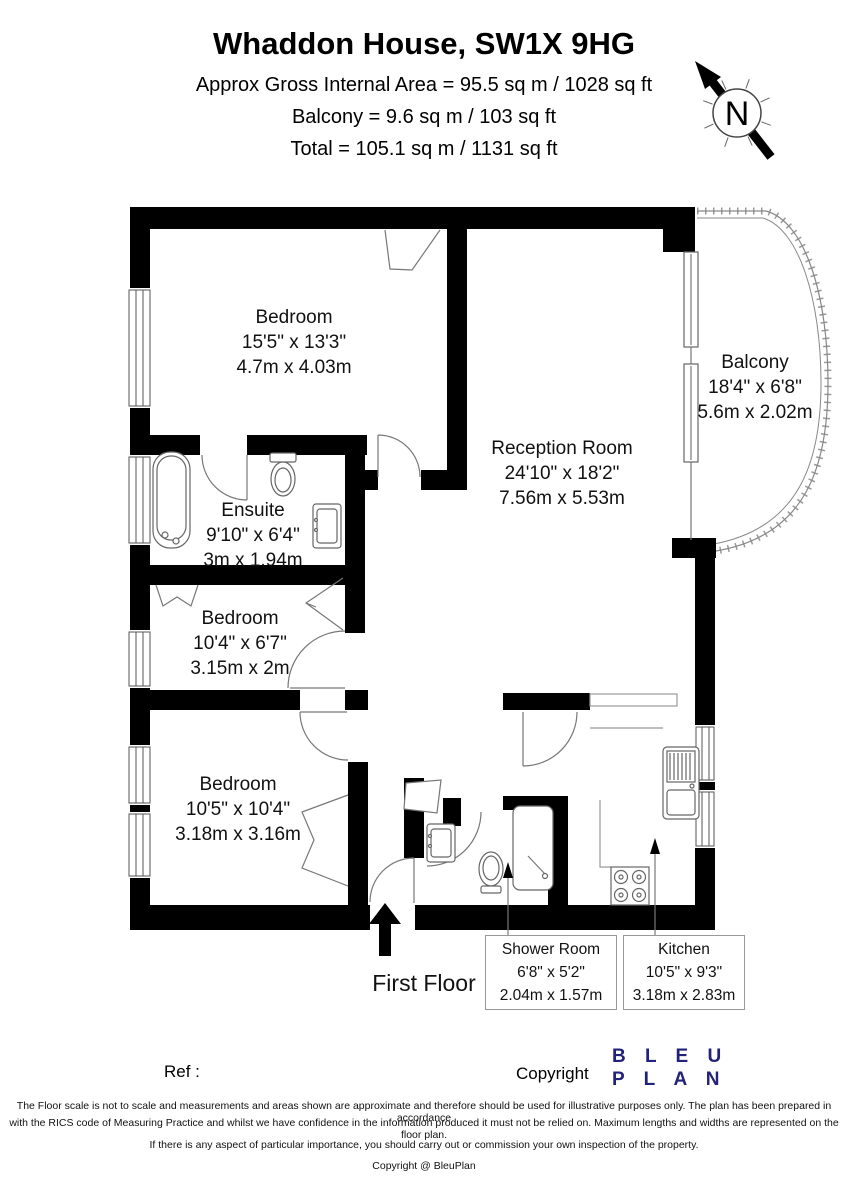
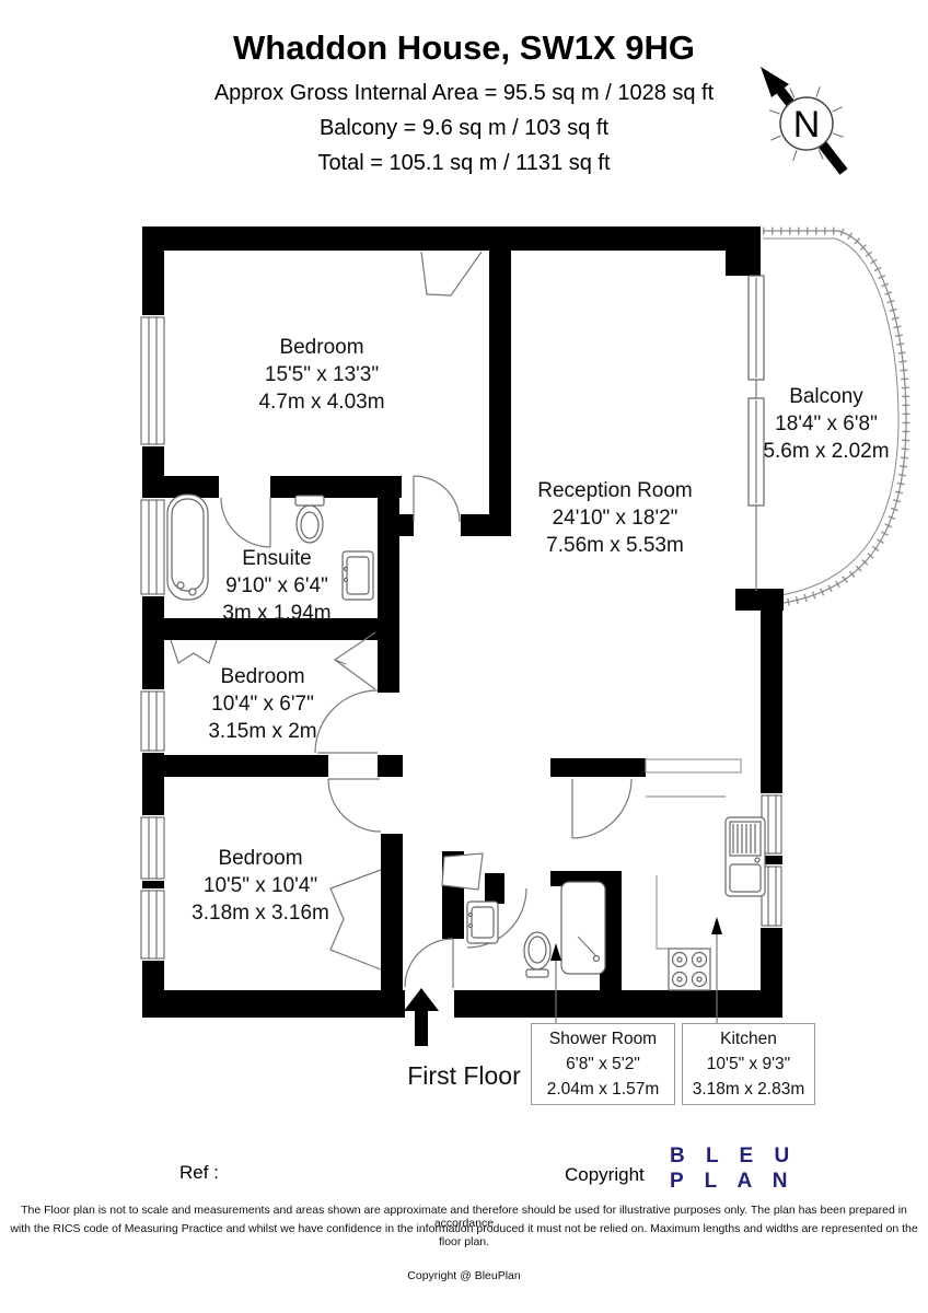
  Whaddon House, SW1X 9HG
  Approx Gross Internal Area = 95.5 sq m / 1028 sq ft
  Balcony = 9.6 sq m / 103 sq ft
  Total = 105.1 sq m / 1131 sq ft
  N
  Bedroom
  15'5" x 13'3"
  4.7m x 4.03m
  Reception Room
  24'10" x 18'2"
  7.56m x 5.53m
  Balcony
  18'4" x 6'8"
  5.6m x 2.02m
  Ensuite
  9'10" x 6'4"
  3m x 1.94m
  Bedroom
  10'4" x 6'7"
  3.15m x 2m
  Bedroom
  10'5" x 10'4"
  3.18m x 3.16m
  Shower Room
  6'8" x 5'2"
  2.04m x 1.57m
  Kitchen
  10'5" x 9'3"
  3.18m x 2.83m
  First Floor
  Ref :
  Copyright
  B L E U
  P L A N
- The Floor scale is not to scale and measurements and areas shown are approximate and therefore should be used for illustrative purposes only. The plan has been prepared in accordance
+ The Floor plan is not to scale and measurements and areas shown are approximate and therefore should be used for illustrative purposes only. The plan has been prepared in accordance
  with the RICS code of Measuring Practice and whilst we have confidence in the information produced it must not be relied on. Maximum lengths and widths are represented on the floor plan.
- If there is any aspect of particular importance, you should carry out or commission your own inspection of the property.
  Copyright @ BleuPlan
